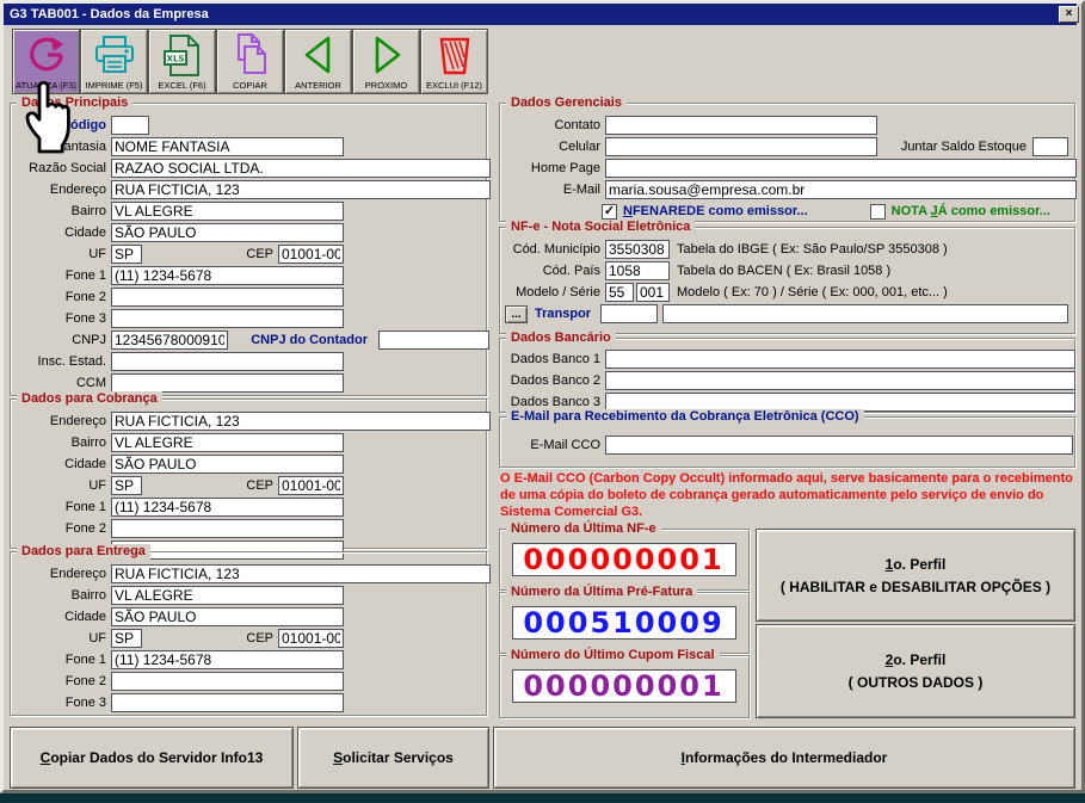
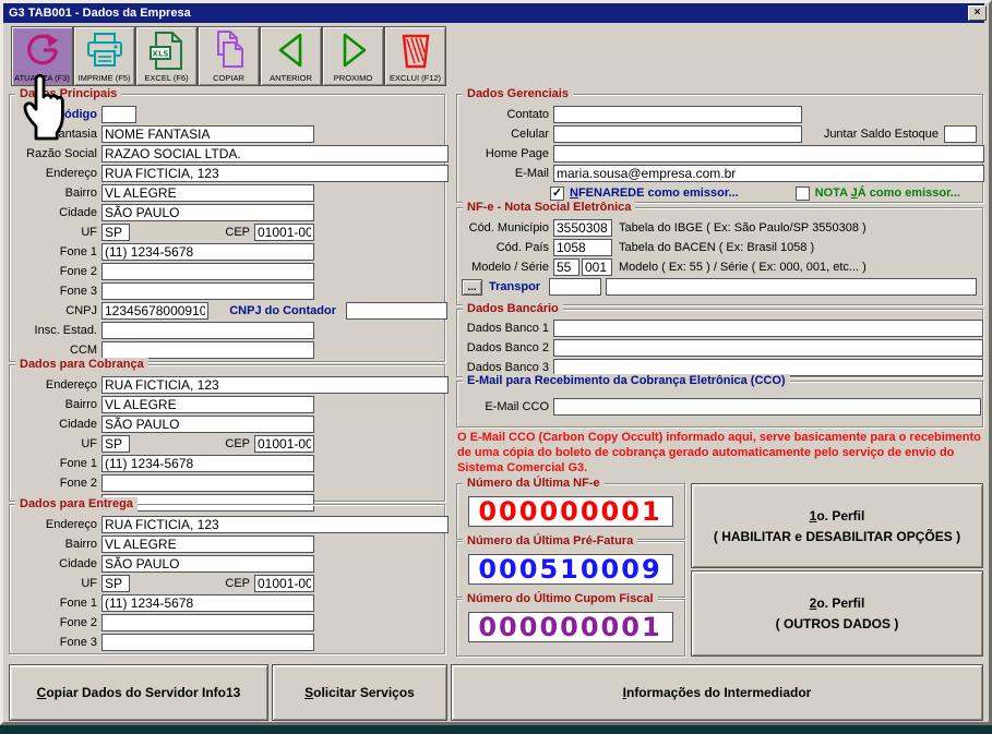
  G3 TAB001 - Dados da Empresa
  ×
  ATUAA (F3)
  IMPRIME (F5)
  XLS
  EXCEL (F6)
  COPIAR
  ANTERIOR
  PROXIMO
  EXCLUI (F12)
  Das Principais
  ódigo
  antasia
  NOME FANTASIA
  Razão Social
  RAZAO SOCIAL LTDA.
  Endereço
  RUA FICTICIA, 123
  Bairro
  VL ALEGRE
  Cidade
  SÃO PAULO
  UF
  SP
  CEP
  01001-00
  Fone 1
  (11) 1234-5678
  Fone 2
  Fone 3
  CNPJ
  12345678000910
  CNPJ do Contador
  Insc. Estad.
  CCM
  Dados para Cobrança
  Endereço
  RUA FICTICIA, 123
  Bairro
  VL ALEGRE
  Cidade
  SÃO PAULO
  UF
  SP
  CEP
  01001-00
  Fone 1
  (11) 1234-5678
  Fone 2
  Dados para Entrega
  Endereço
  RUA FICTICIA, 123
  Bairro
  VL ALEGRE
  Cidade
  SÃO PAULO
  UF
  SP
  CEP
  01001-00
  Fone 1
  (11) 1234-5678
  Fone 2
  Fone 3
  Dados Gerenciais
  Contato
  Celular
  Juntar Saldo Estoque
  Home Page
  E-Mail
  maria.sousa@empresa.com.br
  ✓
  NFENAREDE como emissor...
  NOTA JÁ como emissor...
  NF-e - Nota Social Eletrônica
  Cód. Município
  3550308
  Tabela do IBGE ( Ex: São Paulo/SP 3550308 )
  Cód. País
  1058
  Tabela do BACEN ( Ex: Brasil 1058 )
  Modelo / Série
  55
  001
- Modelo ( Ex: 70 ) / Série ( Ex: 000, 001, etc... )
+ Modelo ( Ex: 55 ) / Série ( Ex: 000, 001, etc... )
  ...
  Transpor
  Dados Bancário
  Dados Banco 1
  Dados Banco 2
  Dados Banco 3
  E-Mail para Recebimento da Cobrança Eletrônica (CCO)
  E-Mail CCO
  O E-Mail CCO (Carbon Copy Occult) informado aqui, serve basicamente para o recebimento de uma cópia do boleto de cobrança gerado automaticamente pelo serviço de envio do Sistema Comercial G3.
  Número da Última NF-e
  000000001
  Número da Última Pré-Fatura
  000510009
  Número do Último Cupom Fiscal
  000000001
  1o. Perfil
  ( HABILITAR e DESABILITAR OPÇÕES )
  2o. Perfil
  ( OUTROS DADOS )
  Copiar Dados do Servidor Info13
  Solicitar Serviços
  Informações do Intermediador
